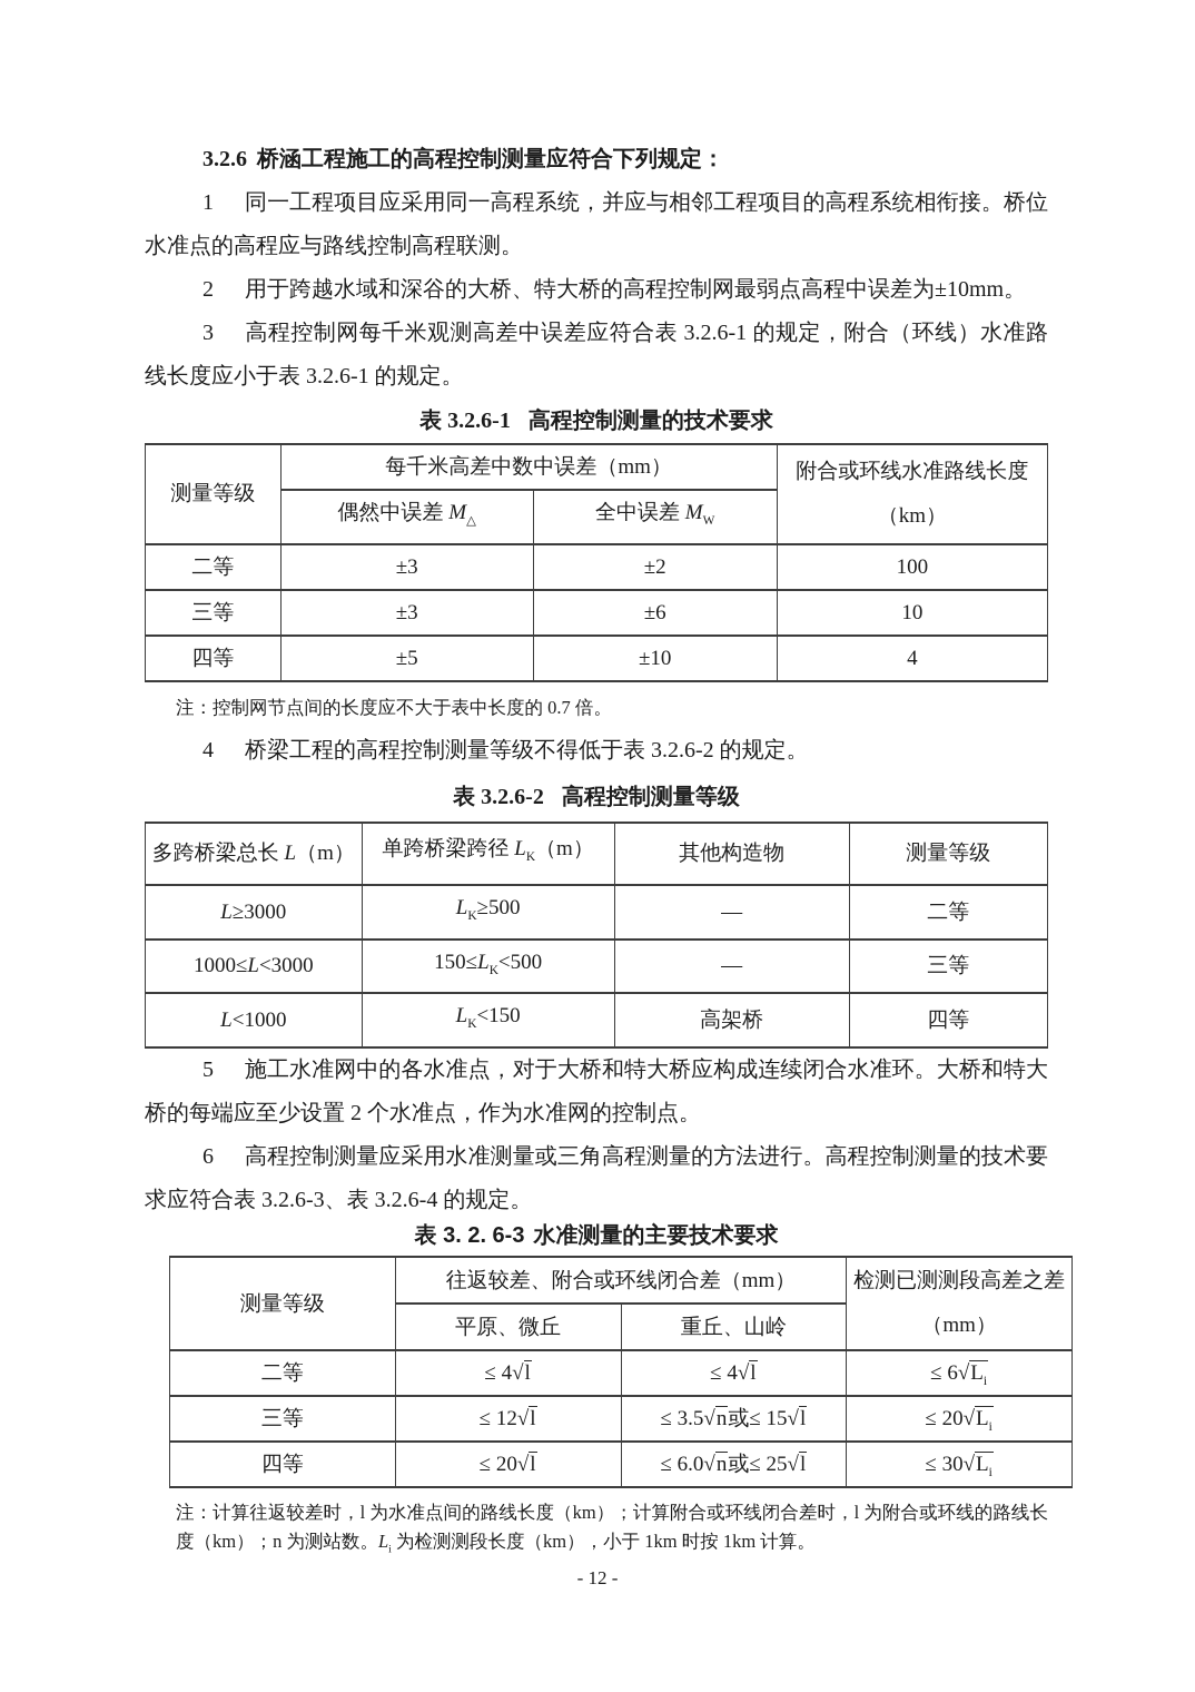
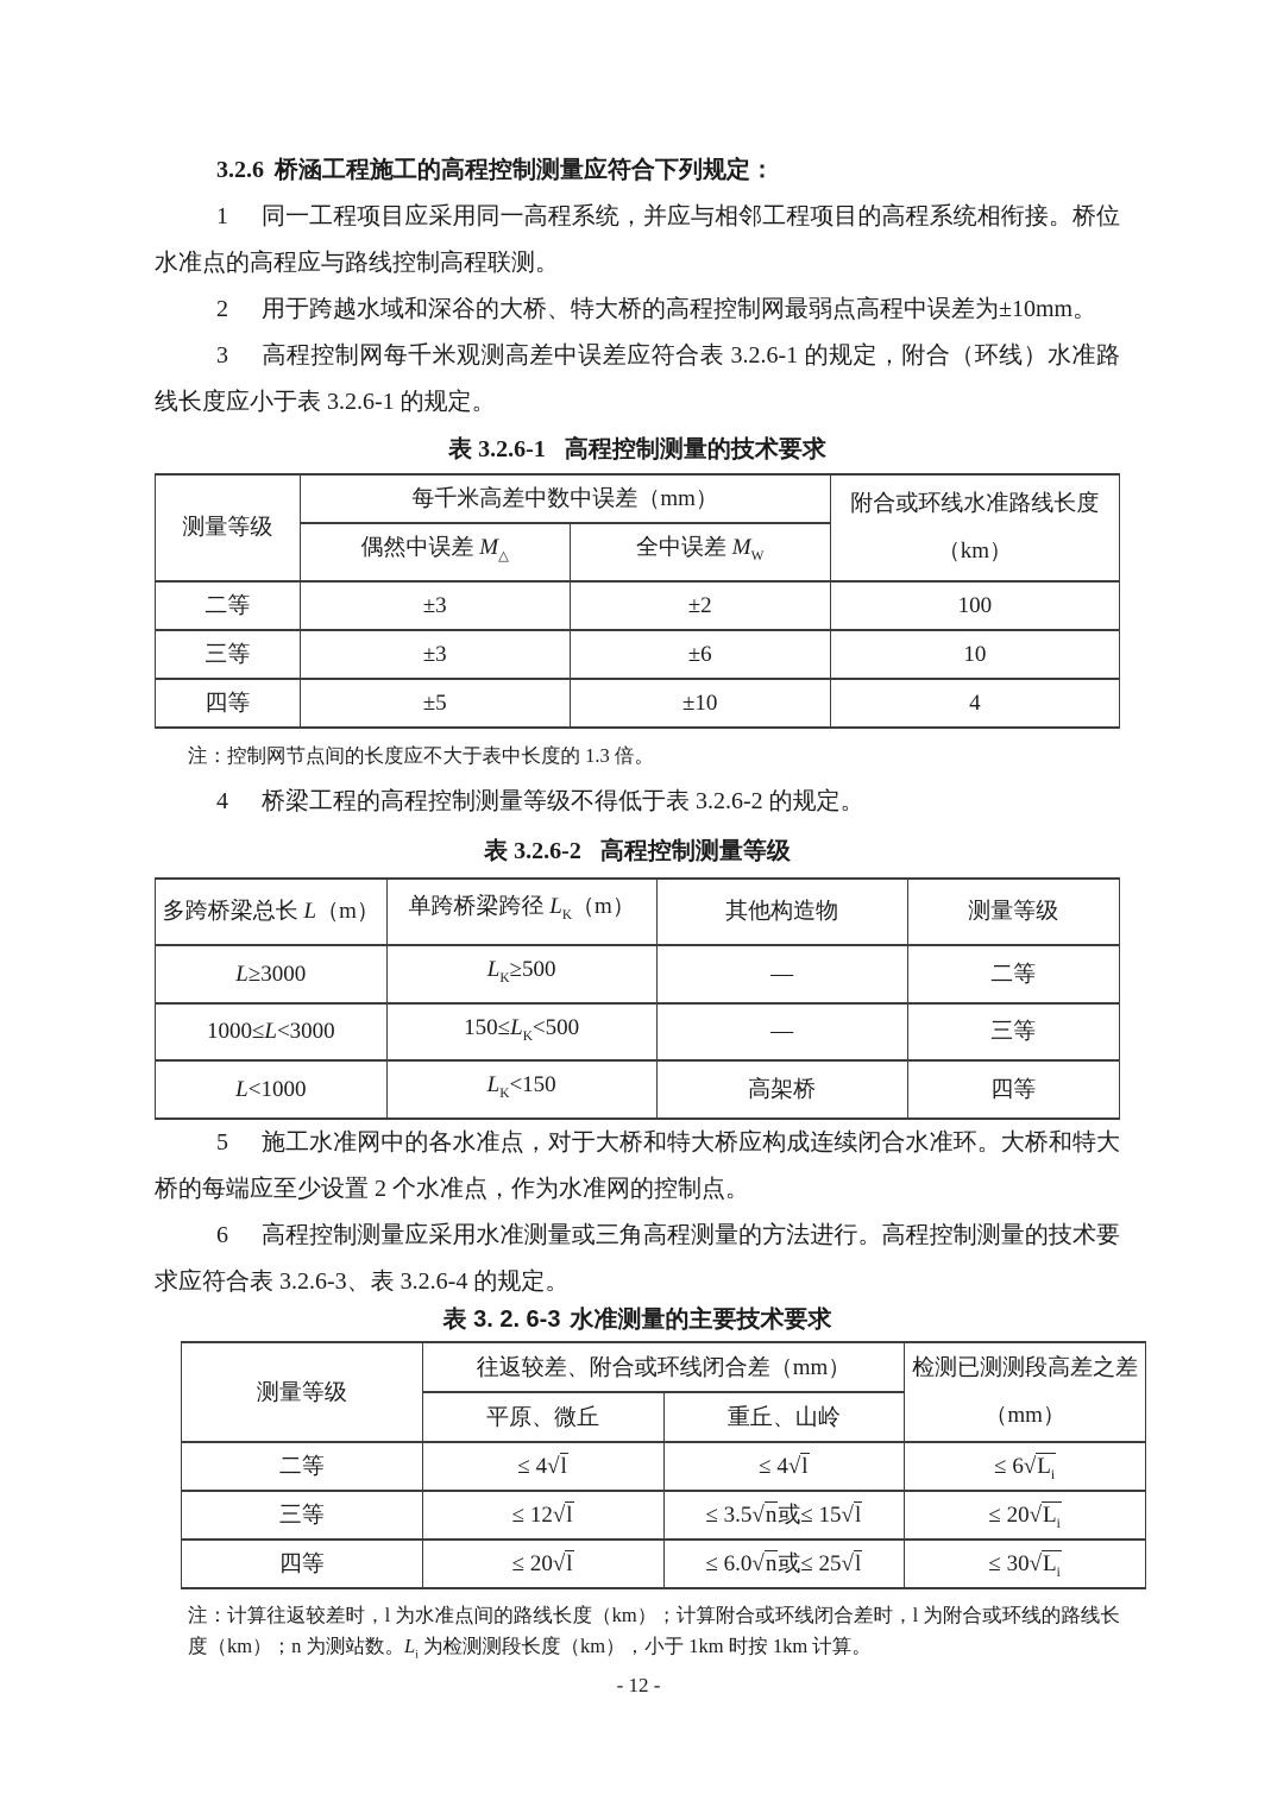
  3.2.6 桥涵工程施工的高程控制测量应符合下列规定：
  1 同一工程项目应采用同一高程系统，并应与相邻工程项目的高程系统相衔接。桥位水准点的高程应与路线控制高程联测。
  2 用于跨越水域和深谷的大桥、特大桥的高程控制网最弱点高程中误差为±10mm。
  3 高程控制网每千米观测高差中误差应符合表 3.2.6-1 的规定，附合（环线）水准路线长度应小于表 3.2.6-1 的规定。
  表 3.2.6-1 高程控制测量的技术要求
  测量等级	每千米高差中数中误差（mm）	附合或环线水准路线长度 （km）
  偶然中误差 M△	全中误差 MW
  二等	±3	±2	100
  三等	±3	±6	10
  四等	±5	±10	4
- 注：控制网节点间的长度应不大于表中长度的 0.7 倍。
+ 注：控制网节点间的长度应不大于表中长度的 1.3 倍。
  4 桥梁工程的高程控制测量等级不得低于表 3.2.6-2 的规定。
  表 3.2.6-2 高程控制测量等级
  多跨桥梁总长 L（m）	单跨桥梁跨径 LK（m）	其他构造物	测量等级
  L≥3000	LK≥500	—	二等
  1000≤L<3000	150≤LK<500	—	三等
  L<1000	LK<150	高架桥	四等
  5 施工水准网中的各水准点，对于大桥和特大桥应构成连续闭合水准环。大桥和特大桥的每端应至少设置 2 个水准点，作为水准网的控制点。
  6 高程控制测量应采用水准测量或三角高程测量的方法进行。高程控制测量的技术要求应符合表 3.2.6-3、表 3.2.6-4 的规定。
  表 3. 2. 6-3 水准测量的主要技术要求
  测量等级	往返较差、附合或环线闭合差（mm）	检测已测测段高差之差 （mm）
  平原、微丘	重丘、山岭
  二等	≤ 4√l	≤ 4√l	≤ 6√Li
  三等	≤ 12√l	≤ 3.5√n或≤ 15√l	≤ 20√Li
  四等	≤ 20√l	≤ 6.0√n或≤ 25√l	≤ 30√Li
  注：计算往返较差时，l 为水准点间的路线长度（km）；计算附合或环线闭合差时，l 为附合或环线的路线长 度（km）；n 为测站数。Li 为检测测段长度（km），小于 1km 时按 1km 计算。
  - 12 -
